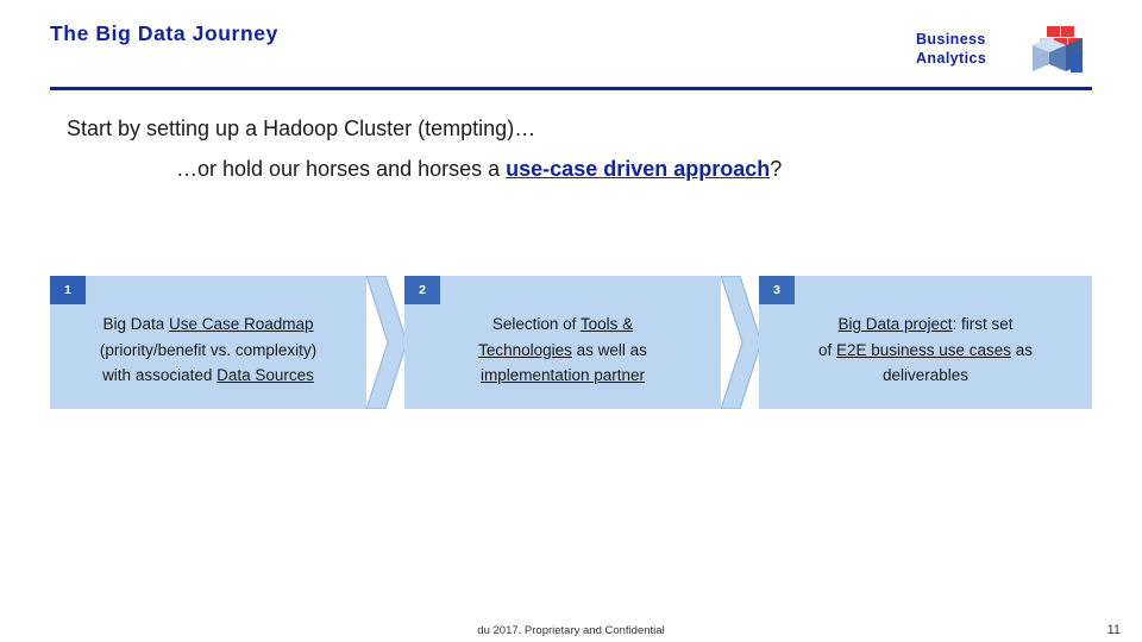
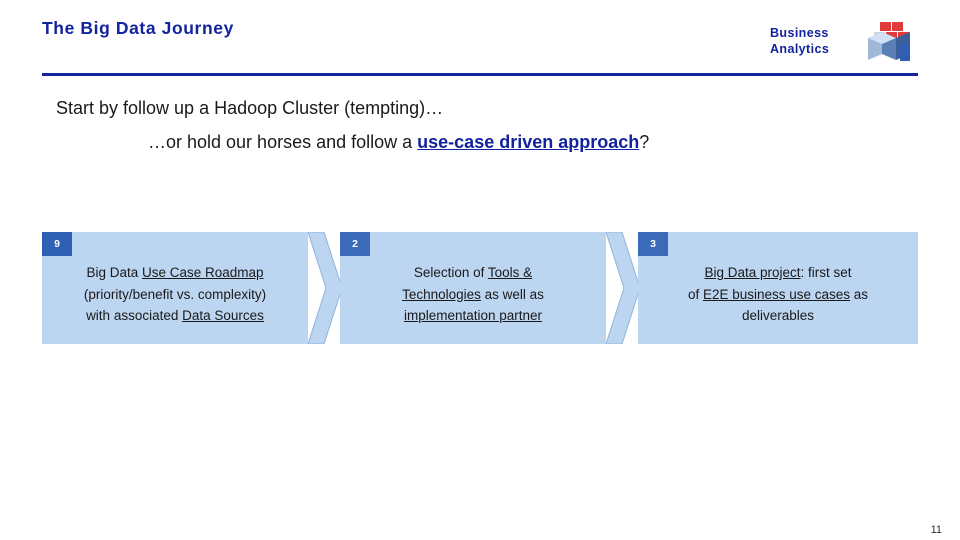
  The Big Data Journey
  Business
  Analytics
- Start by setting up a Hadoop Cluster (tempting)…
+ Start by follow up a Hadoop Cluster (tempting)…
- …or hold our horses and horses a use-case driven approach?
+ …or hold our horses and follow a use-case driven approach?
- 1
+ 9
  Big Data Use Case Roadmap
  (priority/benefit vs. complexity)
  with associated Data Sources
  2
  Selection of Tools &
  Technologies as well as
  implementation partner
  3
  Big Data project: first set
  of E2E business use cases as
  deliverables
- du 2017. Proprietary and Confidential
  11
